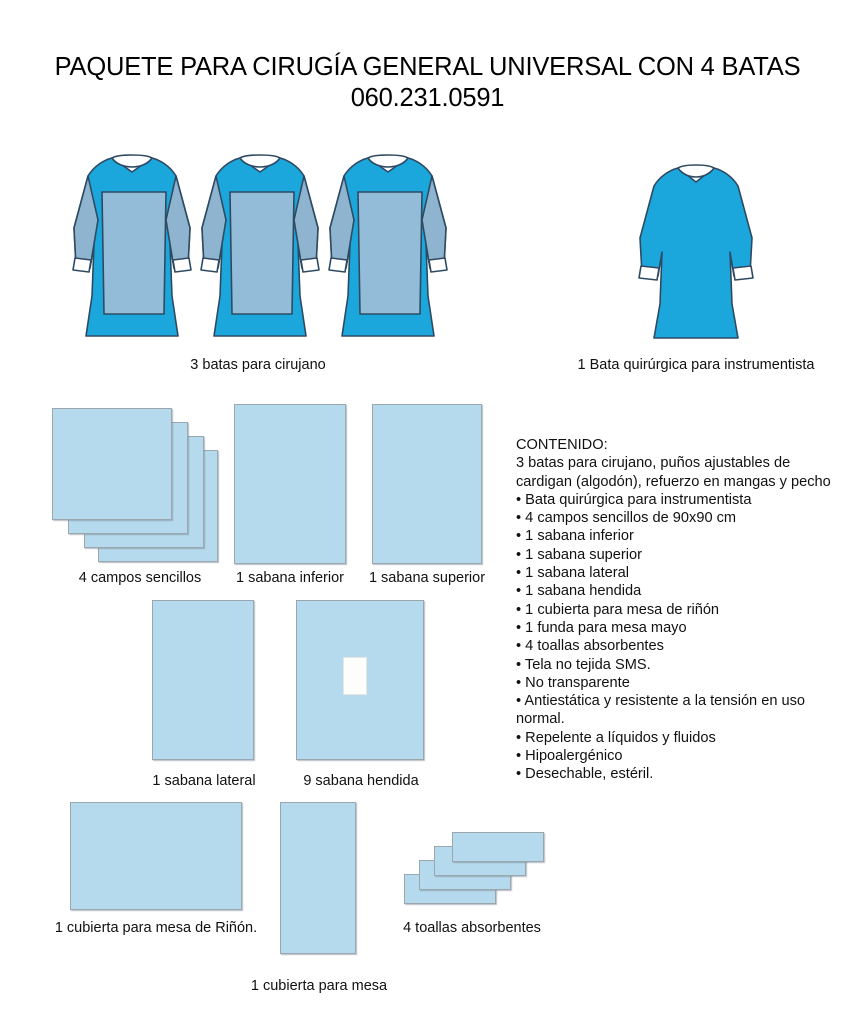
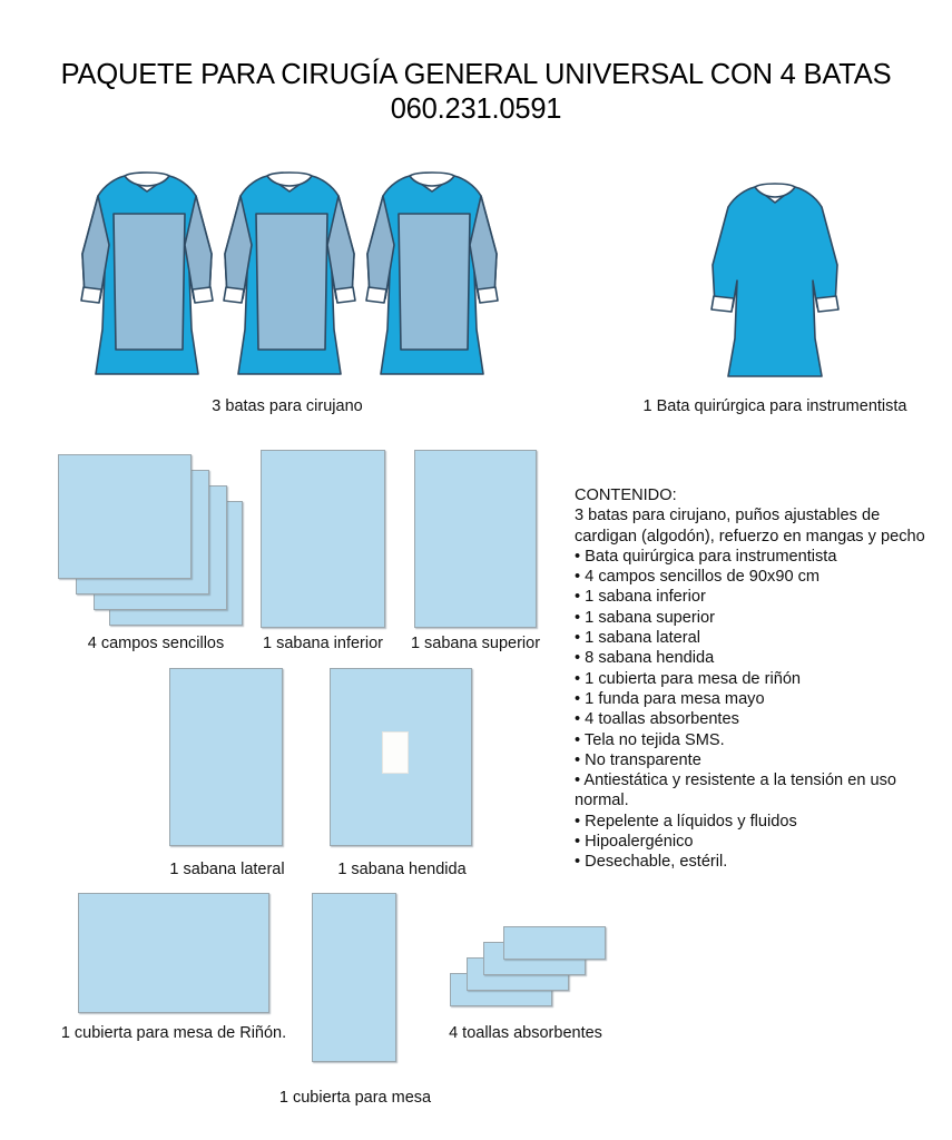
  PAQUETE PARA CIRUGÍA GENERAL UNIVERSAL CON 4 BATAS
  060.231.0591
  3 batas para cirujano
  1 Bata quirúrgica para instrumentista
  4 campos sencillos
  1 sabana inferior
  1 sabana superior
  1 sabana lateral
- 9 sabana hendida
+ 1 sabana hendida
  1 cubierta para mesa de Riñón.
  1 cubierta para mesa
  4 toallas absorbentes
  CONTENIDO:
  3 batas para cirujano, puños ajustables de cardigan (algodón), refuerzo en mangas y pecho
  • Bata quirúrgica para instrumentista
  • 4 campos sencillos de 90x90 cm
  • 1 sabana inferior
  • 1 sabana superior
  • 1 sabana lateral
- • 1 sabana hendida
+ • 8 sabana hendida
  • 1 cubierta para mesa de riñón
  • 1 funda para mesa mayo
  • 4 toallas absorbentes
  • Tela no tejida SMS.
  • No transparente
  • Antiestática y resistente a la tensión en uso normal.
  • Repelente a líquidos y fluidos
  • Hipoalergénico
  • Desechable, estéril.
